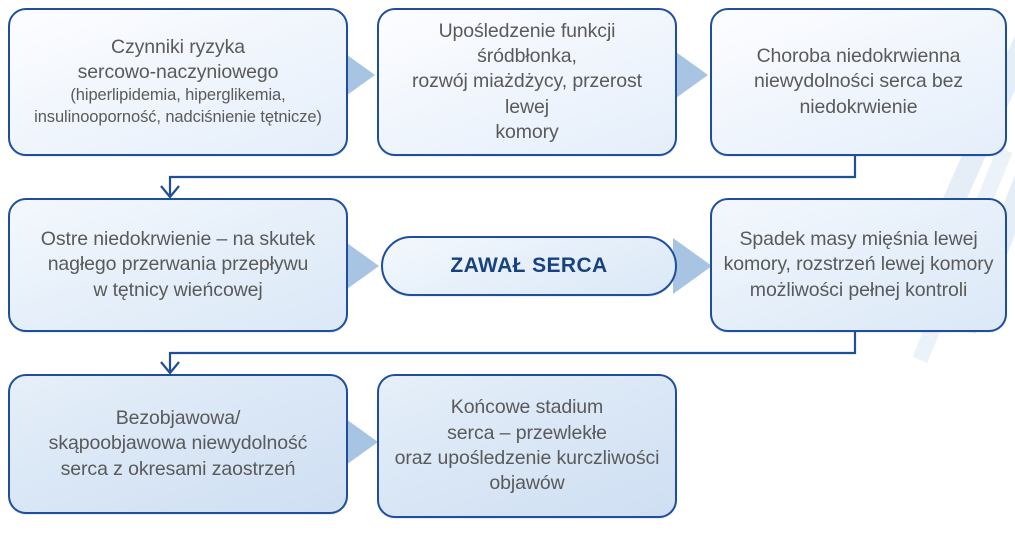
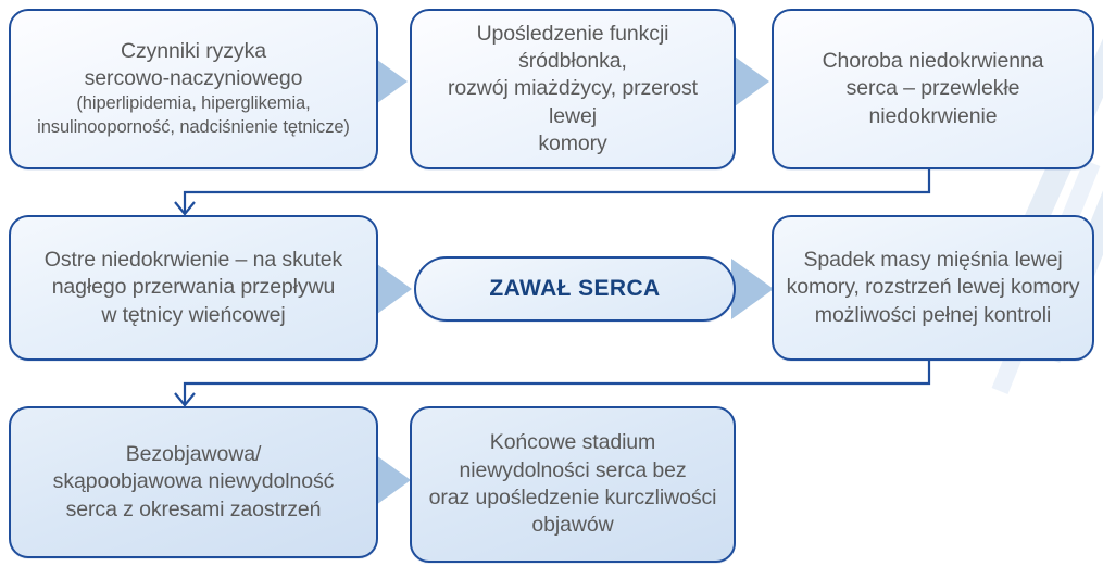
  Czynniki ryzyka
  sercowo-naczyniowego
  (hiperlipidemia, hiperglikemia,
  insulinooporność, nadciśnienie tętnicze)
  Upośledzenie funkcji śródbłonka,
  rozwój miażdżycy, przerost lewej
  komory
  Choroba niedokrwienna
- niewydolności serca bez
+ serca – przewlekłe
  niedokrwienie
  Ostre niedokrwienie – na skutek
  nagłego przerwania przepływu
  w tętnicy wieńcowej
  ZAWAŁ SERCA
  Spadek masy mięśnia lewej
  komory, rozstrzeń lewej komory
  możliwości pełnej kontroli
  Bezobjawowa/
  skąpoobjawowa niewydolność
  serca z okresami zaostrzeń
  Końcowe stadium
- serca – przewlekłe
+ niewydolności serca bez
  oraz upośledzenie kurczliwości
  objawów
